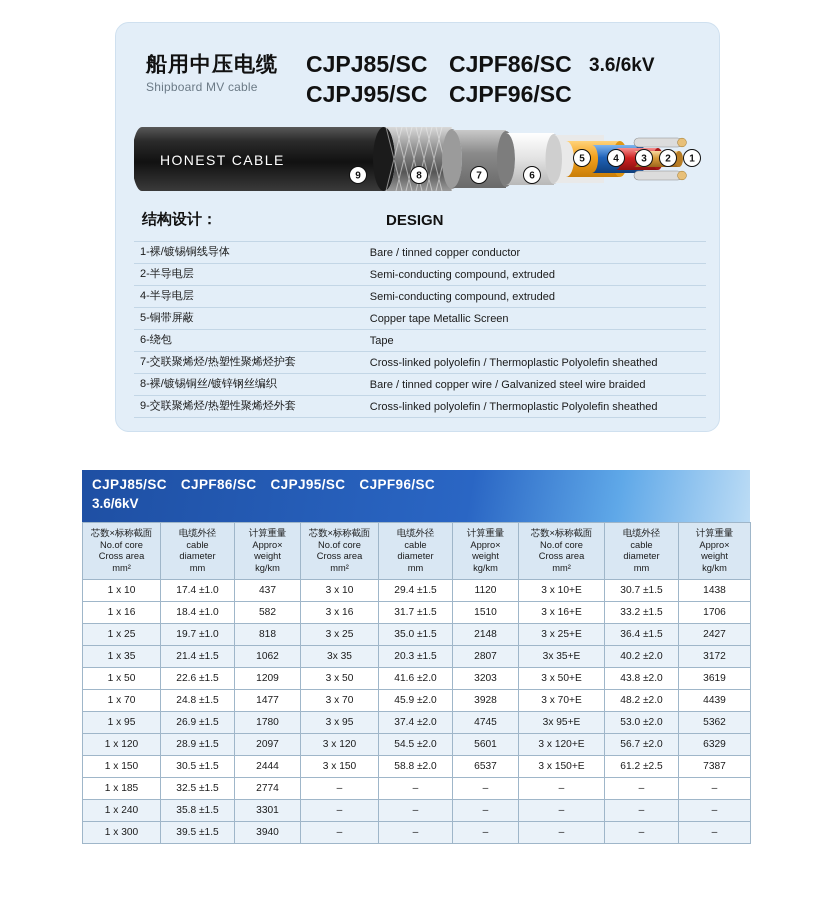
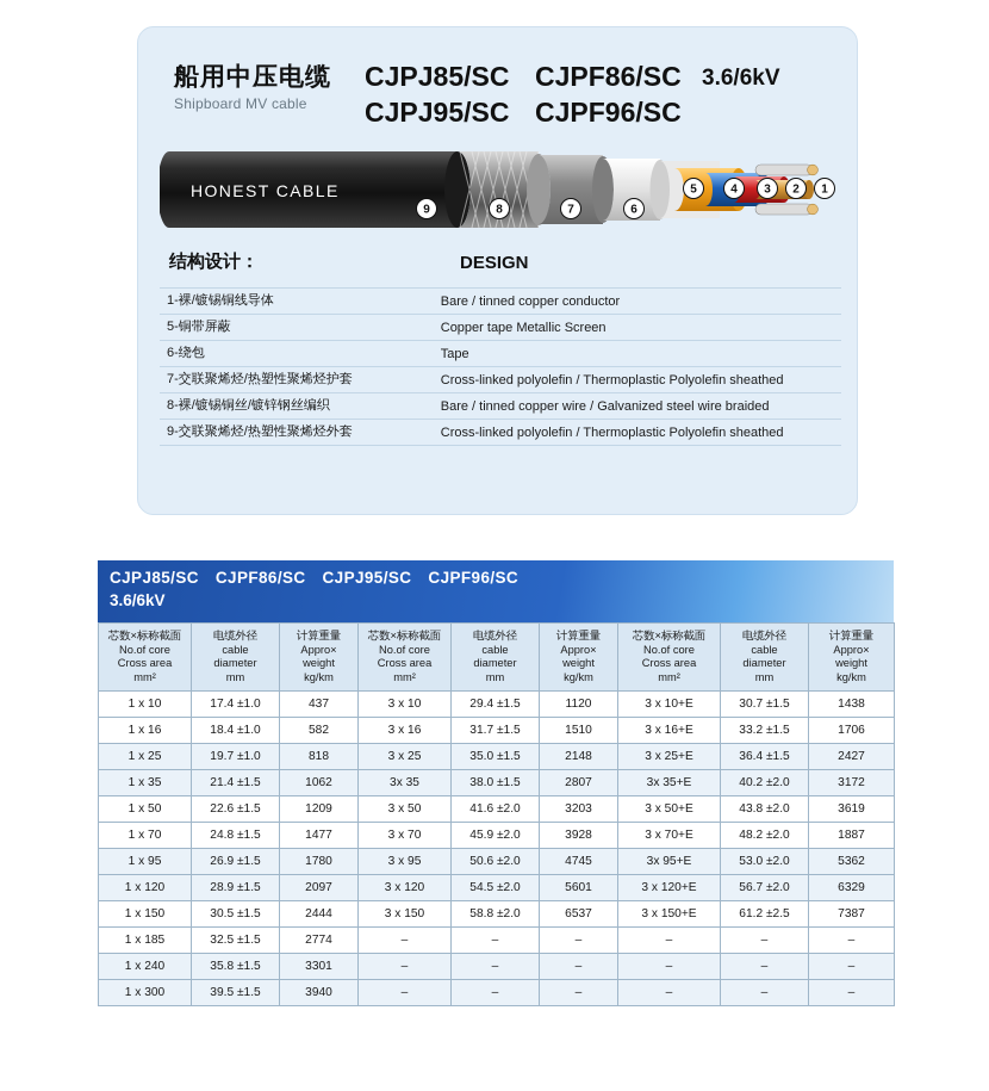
  船用中压电缆
  Shipboard MV cable
  CJPJ85/SC
  CJPJ95/SC
  CJPF86/SC
  CJPF96/SC
  3.6/6kV
  HONEST CABLE
  9
  8
  7
  6
  5
  4
  3
  2
  1
  结构设计：
  DESIGN
  1-裸/镀锡铜线导体	Bare / tinned copper conductor
- 2-半导电层	Semi-conducting compound, extruded
- 4-半导电层	Semi-conducting compound, extruded
  5-铜带屏蔽	Copper tape Metallic Screen
  6-绕包	Tape
  7-交联聚烯烃/热塑性聚烯烃护套	Cross-linked polyolefin / Thermoplastic Polyolefin sheathed
  8-裸/镀锡铜丝/镀锌钢丝编织	Bare / tinned copper wire / Galvanized steel wire braided
  9-交联聚烯烃/热塑性聚烯烃外套	Cross-linked polyolefin / Thermoplastic Polyolefin sheathed
  CJPJ85/SC CJPF86/SC CJPJ95/SC CJPF96/SC
  3.6/6kV
  芯数×标称截面No.of coreCross areamm²	电缆外径cablediametermm	计算重量Appro×weightkg/km	芯数×标称截面No.of coreCross areamm²	电缆外径cablediametermm	计算重量Appro×weightkg/km	芯数×标称截面No.of coreCross areamm²	电缆外径cablediametermm	计算重量Appro×weightkg/km
  1 x 10	17.4 ±1.0	437	3 x 10	29.4 ±1.5	1120	3 x 10+E	30.7 ±1.5	1438
  1 x 16	18.4 ±1.0	582	3 x 16	31.7 ±1.5	1510	3 x 16+E	33.2 ±1.5	1706
  1 x 25	19.7 ±1.0	818	3 x 25	35.0 ±1.5	2148	3 x 25+E	36.4 ±1.5	2427
- 1 x 35	21.4 ±1.5	1062	3x 35	20.3 ±1.5	2807	3x 35+E	40.2 ±2.0	3172
+ 1 x 35	21.4 ±1.5	1062	3x 35	38.0 ±1.5	2807	3x 35+E	40.2 ±2.0	3172
  1 x 50	22.6 ±1.5	1209	3 x 50	41.6 ±2.0	3203	3 x 50+E	43.8 ±2.0	3619
- 1 x 70	24.8 ±1.5	1477	3 x 70	45.9 ±2.0	3928	3 x 70+E	48.2 ±2.0	4439
+ 1 x 70	24.8 ±1.5	1477	3 x 70	45.9 ±2.0	3928	3 x 70+E	48.2 ±2.0	1887
- 1 x 95	26.9 ±1.5	1780	3 x 95	37.4 ±2.0	4745	3x 95+E	53.0 ±2.0	5362
+ 1 x 95	26.9 ±1.5	1780	3 x 95	50.6 ±2.0	4745	3x 95+E	53.0 ±2.0	5362
  1 x 120	28.9 ±1.5	2097	3 x 120	54.5 ±2.0	5601	3 x 120+E	56.7 ±2.0	6329
  1 x 150	30.5 ±1.5	2444	3 x 150	58.8 ±2.0	6537	3 x 150+E	61.2 ±2.5	7387
  1 x 185	32.5 ±1.5	2774	–	–	–	–	–	–
  1 x 240	35.8 ±1.5	3301	–	–	–	–	–	–
  1 x 300	39.5 ±1.5	3940	–	–	–	–	–	–
